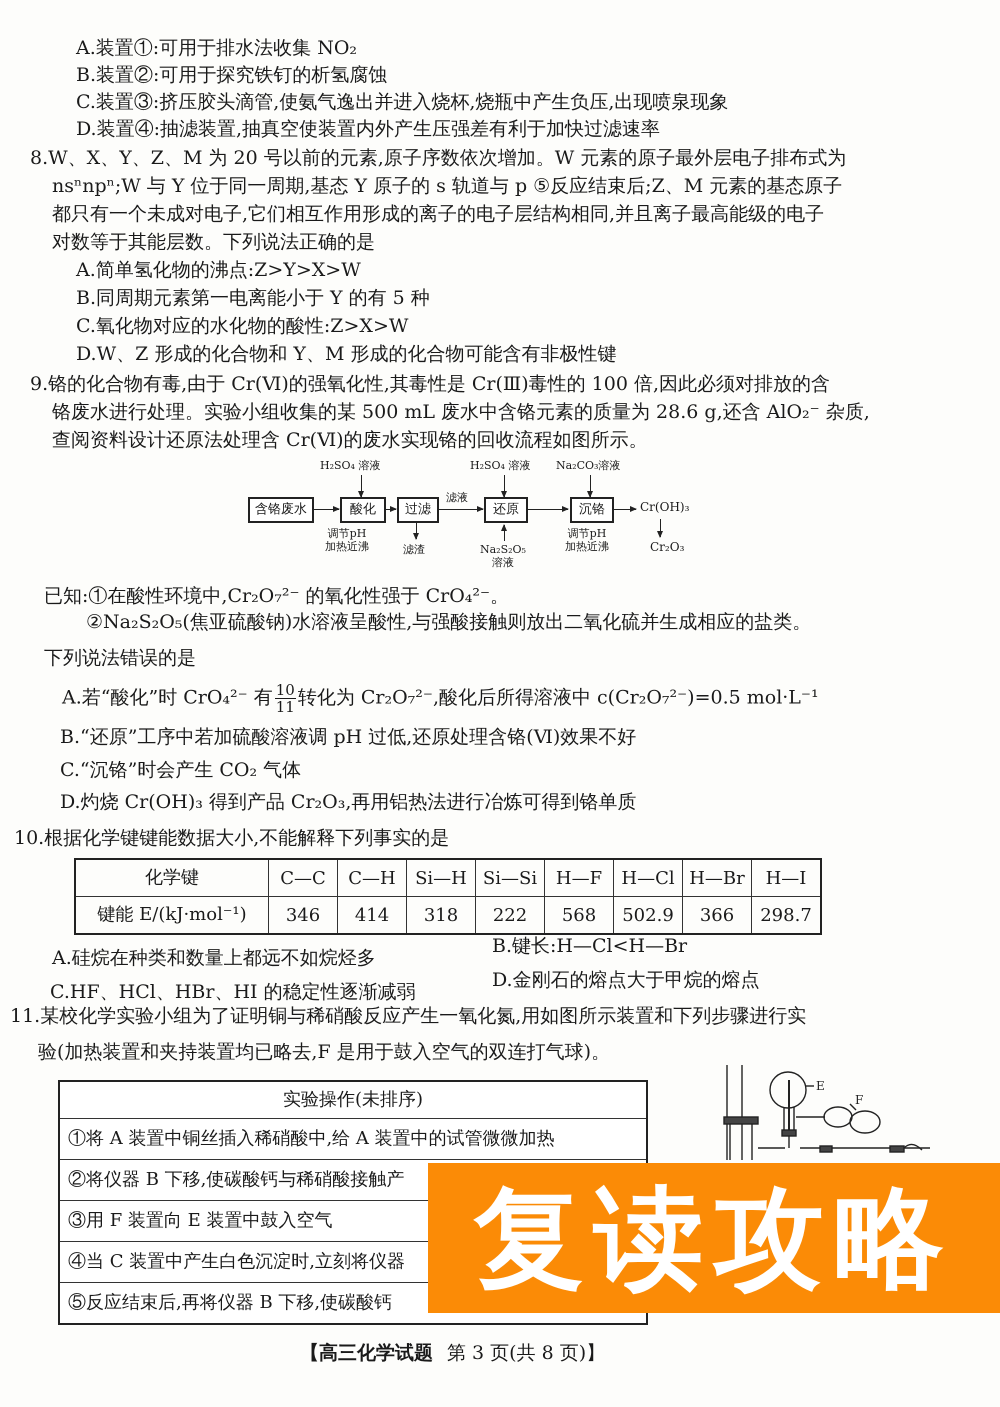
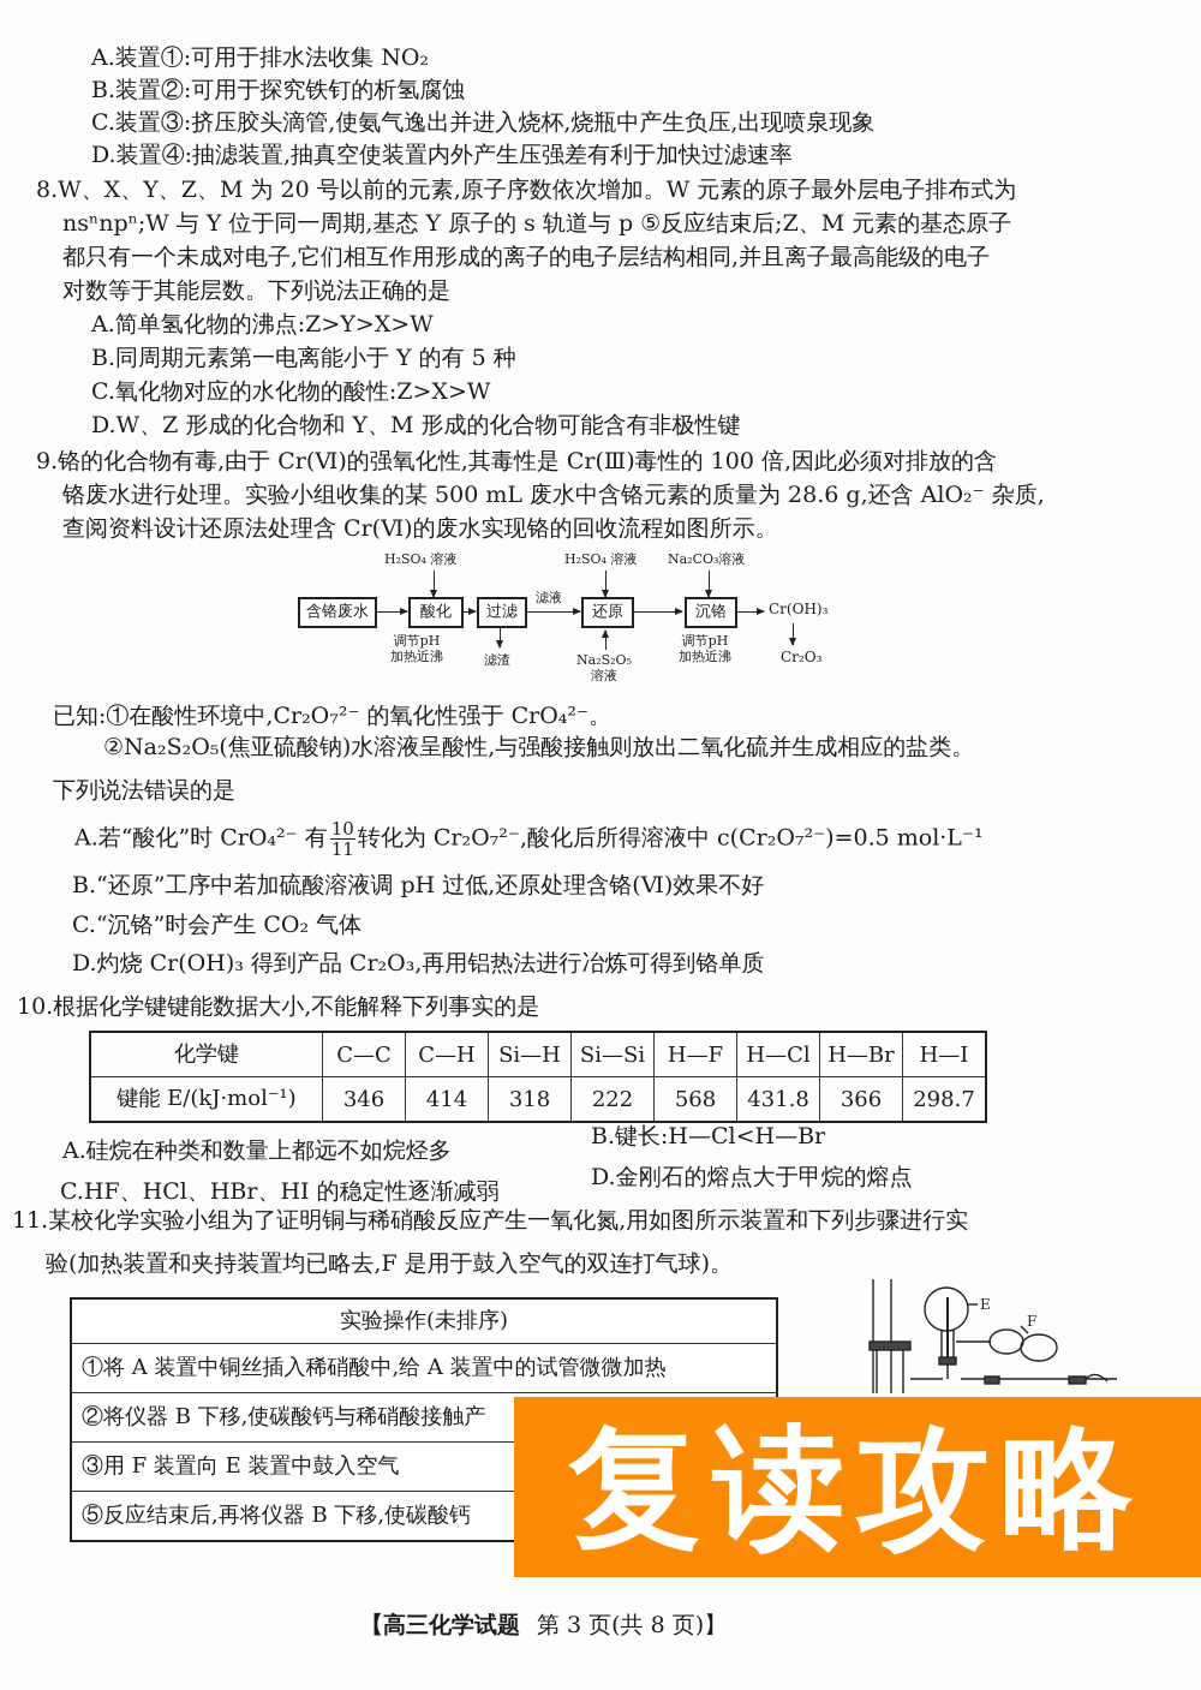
  A.装置①:可用于排水法收集 NO₂
  B.装置②:可用于探究铁钉的析氢腐蚀
  C.装置③:挤压胶头滴管,使氨气逸出并进入烧杯,烧瓶中产生负压,出现喷泉现象
  D.装置④:抽滤装置,抽真空使装置内外产生压强差有利于加快过滤速率
  8.W、X、Y、Z、M 为 20 号以前的元素,原子序数依次增加。W 元素的原子最外层电子排布式为
  nsⁿnpⁿ;W 与 Y 位于同一周期,基态 Y 原子的 s 轨道与 p ⑤反应结束后;Z、M 元素的基态原子
  都只有一个未成对电子,它们相互作用形成的离子的电子层结构相同,并且离子最高能级的电子
  对数等于其能层数。下列说法正确的是
  A.简单氢化物的沸点:Z>Y>X>W
  B.同周期元素第一电离能小于 Y 的有 5 种
  C.氧化物对应的水化物的酸性:Z>X>W
  D.W、Z 形成的化合物和 Y、M 形成的化合物可能含有非极性键
  9.铬的化合物有毒,由于 Cr(Ⅵ)的强氧化性,其毒性是 Cr(Ⅲ)毒性的 100 倍,因此必须对排放的含
  铬废水进行处理。实验小组收集的某 500 mL 废水中含铬元素的质量为 28.6 g,还含 AlO₂⁻ 杂质,
  查阅资料设计还原法处理含 Cr(Ⅵ)的废水实现铬的回收流程如图所示。
  H₂SO₄ 溶液
  含铬废水
  酸化
  调节pH
  加热近沸
  过滤
  滤渣
  滤液
  H₂SO₄ 溶液
  还原
  Na₂S₂O₅
  溶液
  Na₂CO₃溶液
  沉铬
  调节pH
  加热近沸
  Cr(OH)₃
  Cr₂O₃
  已知:①在酸性环境中,Cr₂O₇²⁻ 的氧化性强于 CrO₄²⁻。
  ②Na₂S₂O₅(焦亚硫酸钠)水溶液呈酸性,与强酸接触则放出二氧化硫并生成相应的盐类。
  下列说法错误的是
  A.若“酸化”时 CrO₄²⁻ 有
  10
  11
  转化为 Cr₂O₇²⁻,酸化后所得溶液中 c(Cr₂O₇²⁻)=0.5 mol·L⁻¹
  B.“还原”工序中若加硫酸溶液调 pH 过低,还原处理含铬(Ⅵ)效果不好
  C.“沉铬”时会产生 CO₂ 气体
  D.灼烧 Cr(OH)₃ 得到产品 Cr₂O₃,再用铝热法进行冶炼可得到铬单质
  10.根据化学键键能数据大小,不能解释下列事实的是
  化学键	C—C	C—H	Si—H	Si—Si	H—F	H—Cl	H—Br	H—I
- 键能 E/(kJ·mol⁻¹)	346	414	318	222	568	502.9	366	298.7
+ 键能 E/(kJ·mol⁻¹)	346	414	318	222	568	431.8	366	298.7
  A.硅烷在种类和数量上都远不如烷烃多
  B.键长:H—Cl<H—Br
  C.HF、HCl、HBr、HI 的稳定性逐渐减弱
  D.金刚石的熔点大于甲烷的熔点
  11.某校化学实验小组为了证明铜与稀硝酸反应产生一氧化氮,用如图所示装置和下列步骤进行实
  验(加热装置和夹持装置均已略去,F 是用于鼓入空气的双连打气球)。
  实验操作(未排序)
  ①将 A 装置中铜丝插入稀硝酸中,给 A 装置中的试管微微加热
  ②将仪器 B 下移,使碳酸钙与稀硝酸接触产
  ③用 F 装置向 E 装置中鼓入空气
- ④当 C 装置中产生白色沉淀时,立刻将仪器
  ⑤反应结束后,再将仪器 B 下移,使碳酸钙
  E
  F
  复读攻略
  【高三化学试题 第 3 页(共 8 页)】
